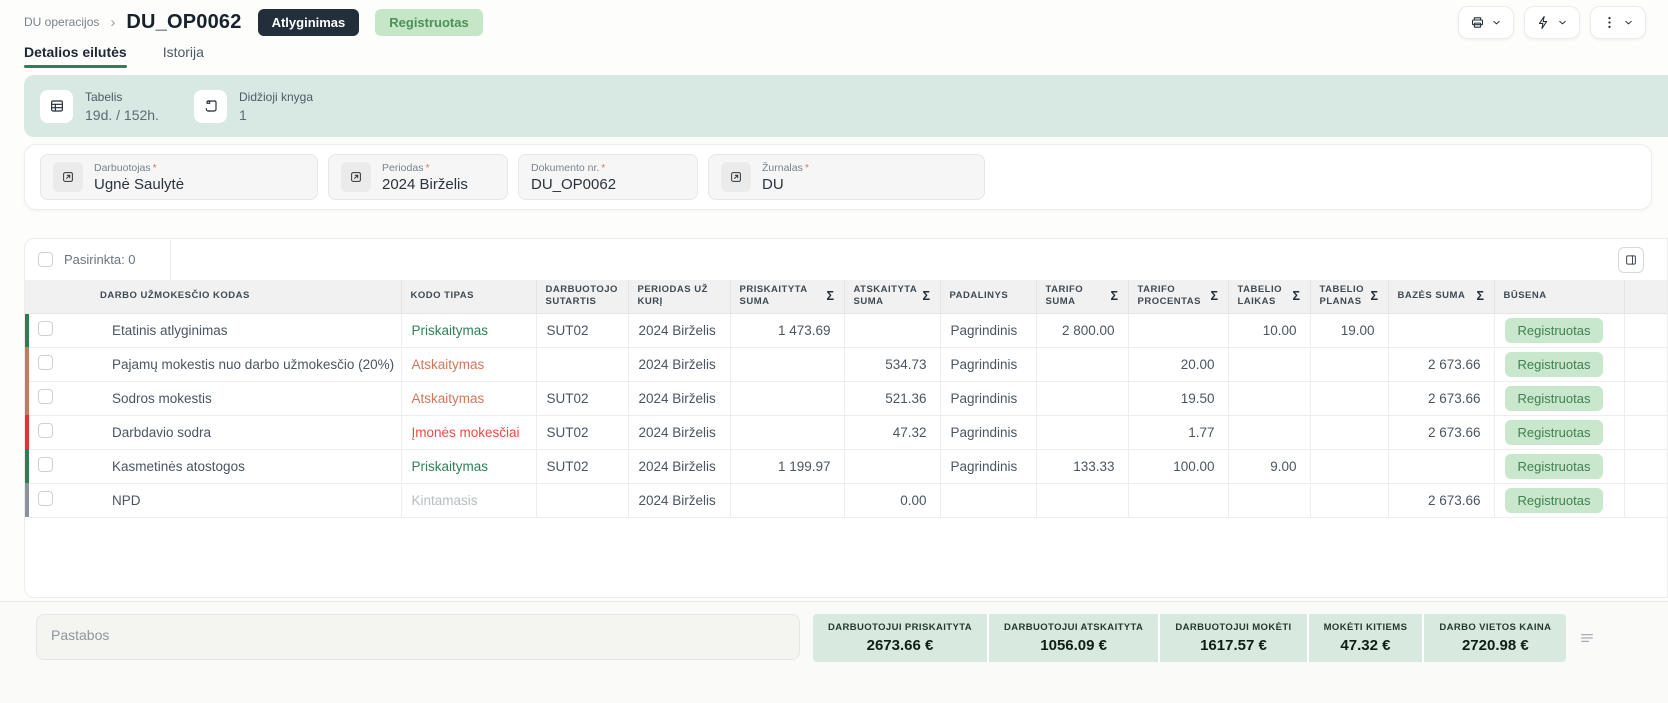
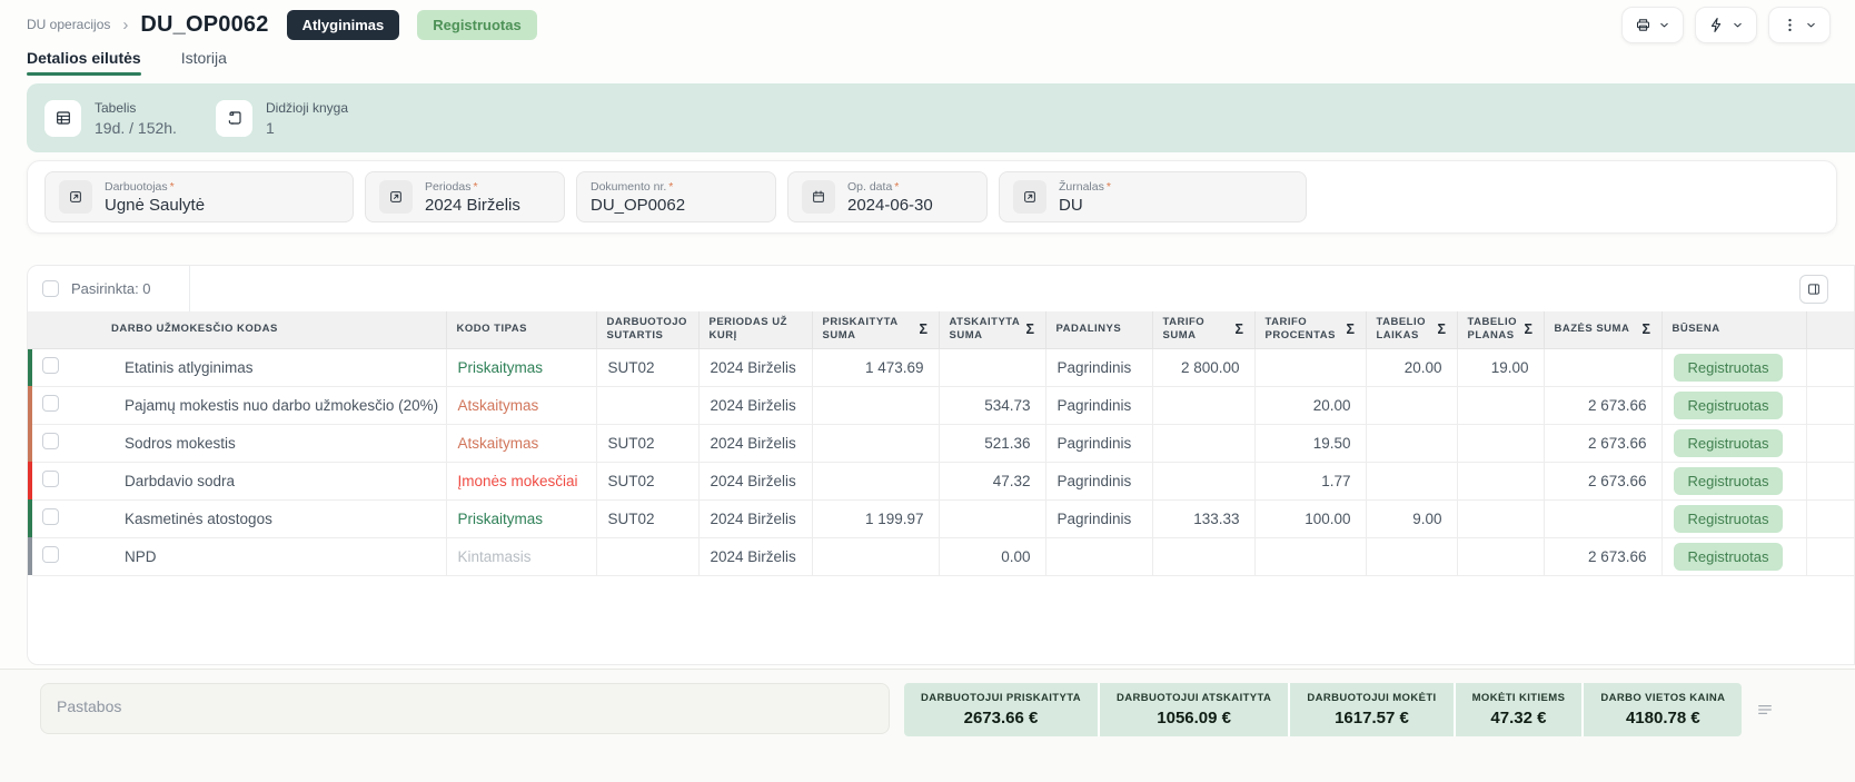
  DU operacijos
  ›
  DU_OP0062
  Atlyginimas
  Registruotas
  Detalios eilutės
  Istorija
  Tabelis
  19d. / 152h.
  Didžioji knyga
  1
  Darbuotojas *
  Ugnė Saulytė
  Periodas *
  2024 Birželis
  Dokumento nr. *
  DU_OP0062
+ Op. data *
+ 2024-06-30
  Žurnalas *
  DU
  Pasirinkta: 0
  		DARBO UŽMOKESČIO KODAS	KODO TIPAS	DARBUOTOJOSUTARTIS	PERIODAS UŽKURĮ	PRISKAITYTASUMAΣ	ATSKAITYTASUMAΣ	PADALINYS	TARIFOSUMAΣ	TARIFOPROCENTASΣ	TABELIOLAIKASΣ	TABELIOPLANASΣ	BAZĖS SUMA Σ	BŪSENA
- 		Etatinis atlyginimas	Priskaitymas	SUT02	2024 Birželis	1 473.69		Pagrindinis	2 800.00		10.00	19.00		Registruotas
+ 		Etatinis atlyginimas	Priskaitymas	SUT02	2024 Birželis	1 473.69		Pagrindinis	2 800.00		20.00	19.00		Registruotas
  		Pajamų mokestis nuo darbo užmokesčio (20%)	Atskaitymas		2024 Birželis		534.73	Pagrindinis		20.00			2 673.66	Registruotas
  		Sodros mokestis	Atskaitymas	SUT02	2024 Birželis		521.36	Pagrindinis		19.50			2 673.66	Registruotas
  		Darbdavio sodra	Įmonės mokesčiai	SUT02	2024 Birželis		47.32	Pagrindinis		1.77			2 673.66	Registruotas
  		Kasmetinės atostogos	Priskaitymas	SUT02	2024 Birželis	1 199.97		Pagrindinis	133.33	100.00	9.00			Registruotas
  		NPD	Kintamasis		2024 Birželis		0.00						2 673.66	Registruotas
  Pastabos
  DARBUOTOJUI PRISKAITYTA
  2673.66 €
  DARBUOTOJUI ATSKAITYTA
  1056.09 €
  DARBUOTOJUI MOKĖTI
  1617.57 €
  MOKĖTI KITIEMS
  47.32 €
  DARBO VIETOS KAINA
- 2720.98 €
+ 4180.78 €
